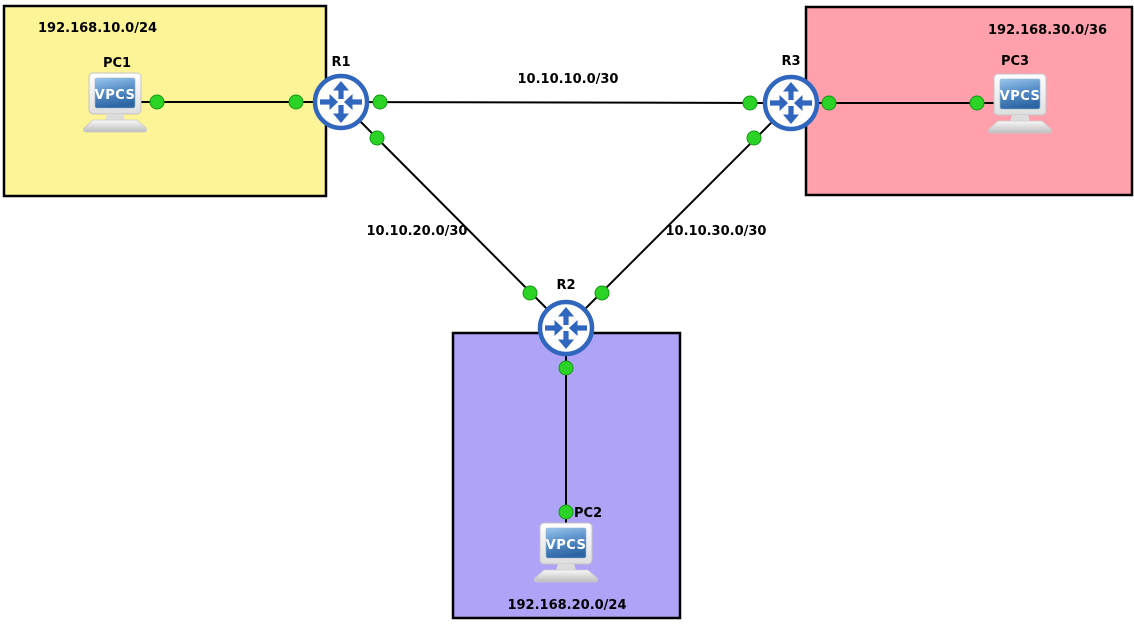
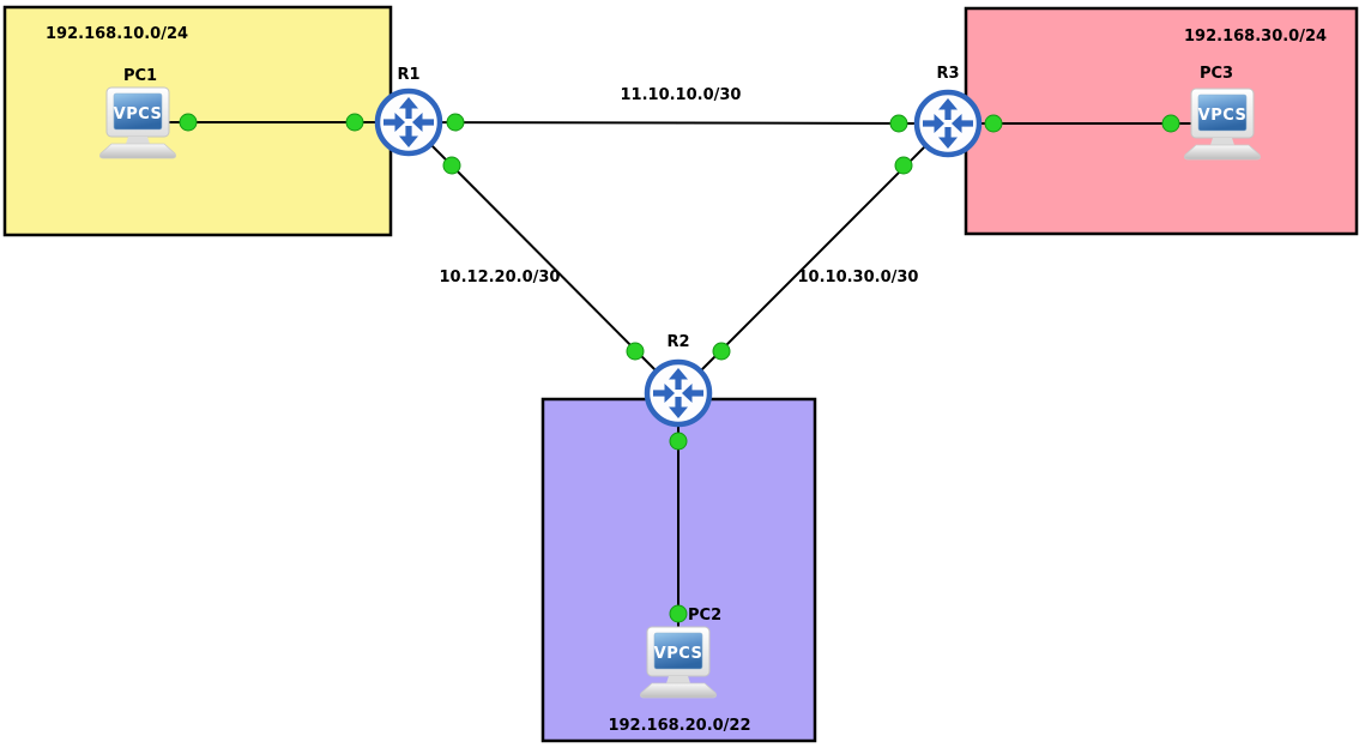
  VPCS
  VPCS
  VPCS
  192.168.10.0/24
- 192.168.30.0/36
+ 192.168.30.0/24
- 192.168.20.0/24
+ 192.168.20.0/22
  R1
  R3
  R2
  PC1
  PC3
  PC2
- 10.10.10.0/30
+ 11.10.10.0/30
- 10.10.20.0/30
+ 10.12.20.0/30
  10.10.30.0/30
